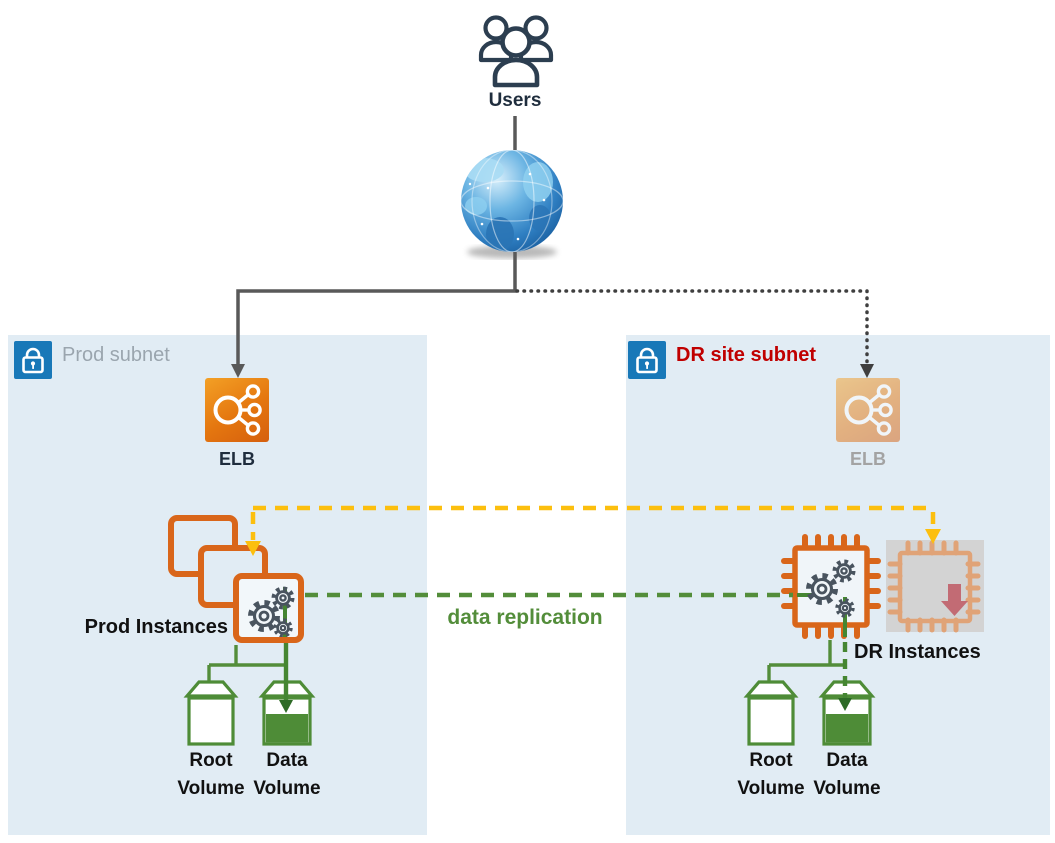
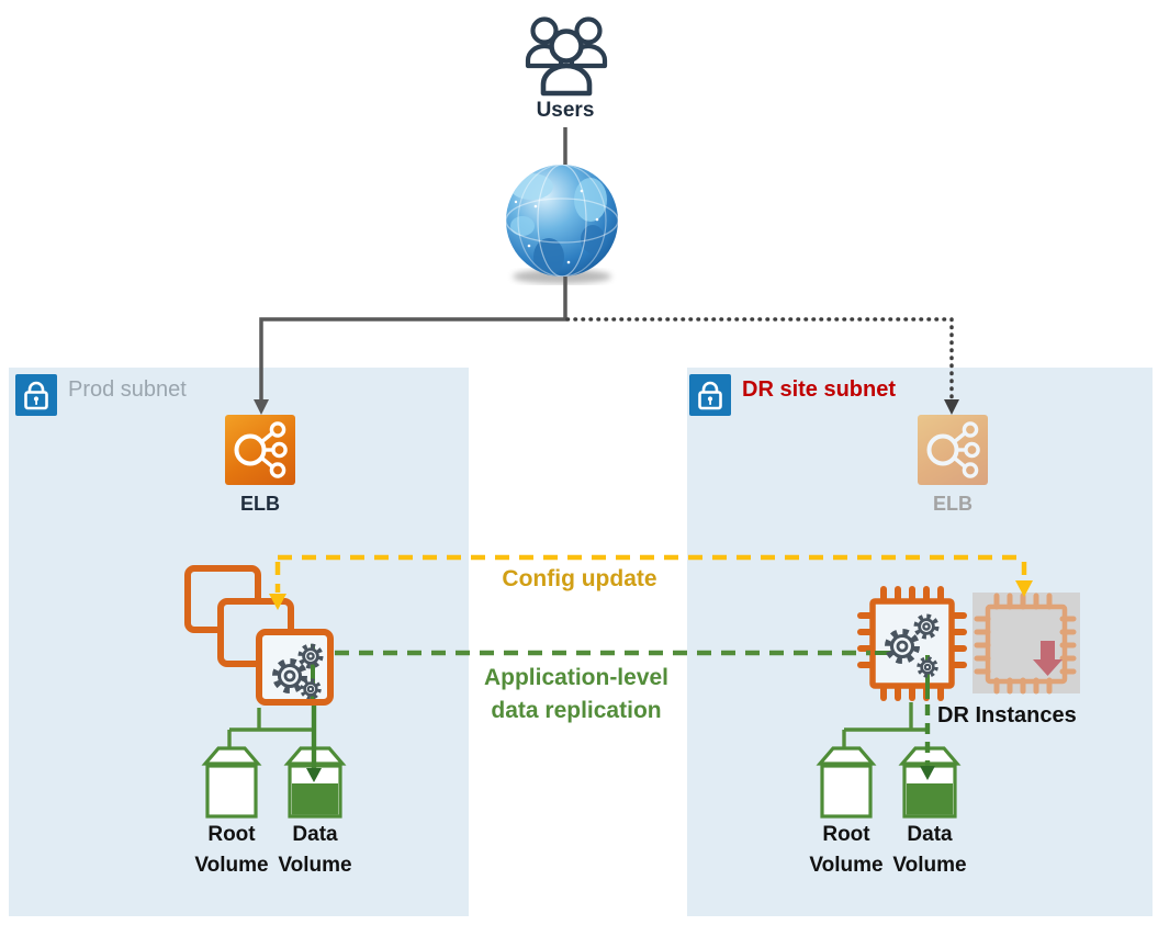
  Users
  Prod subnet
  DR site subnet
  ELB
  ELB
- Prod Instances
  DR Instances
+ Config update
+ Application-level
  data replication
  Root Volume
  Data Volume
  Root Volume
  Data Volume
